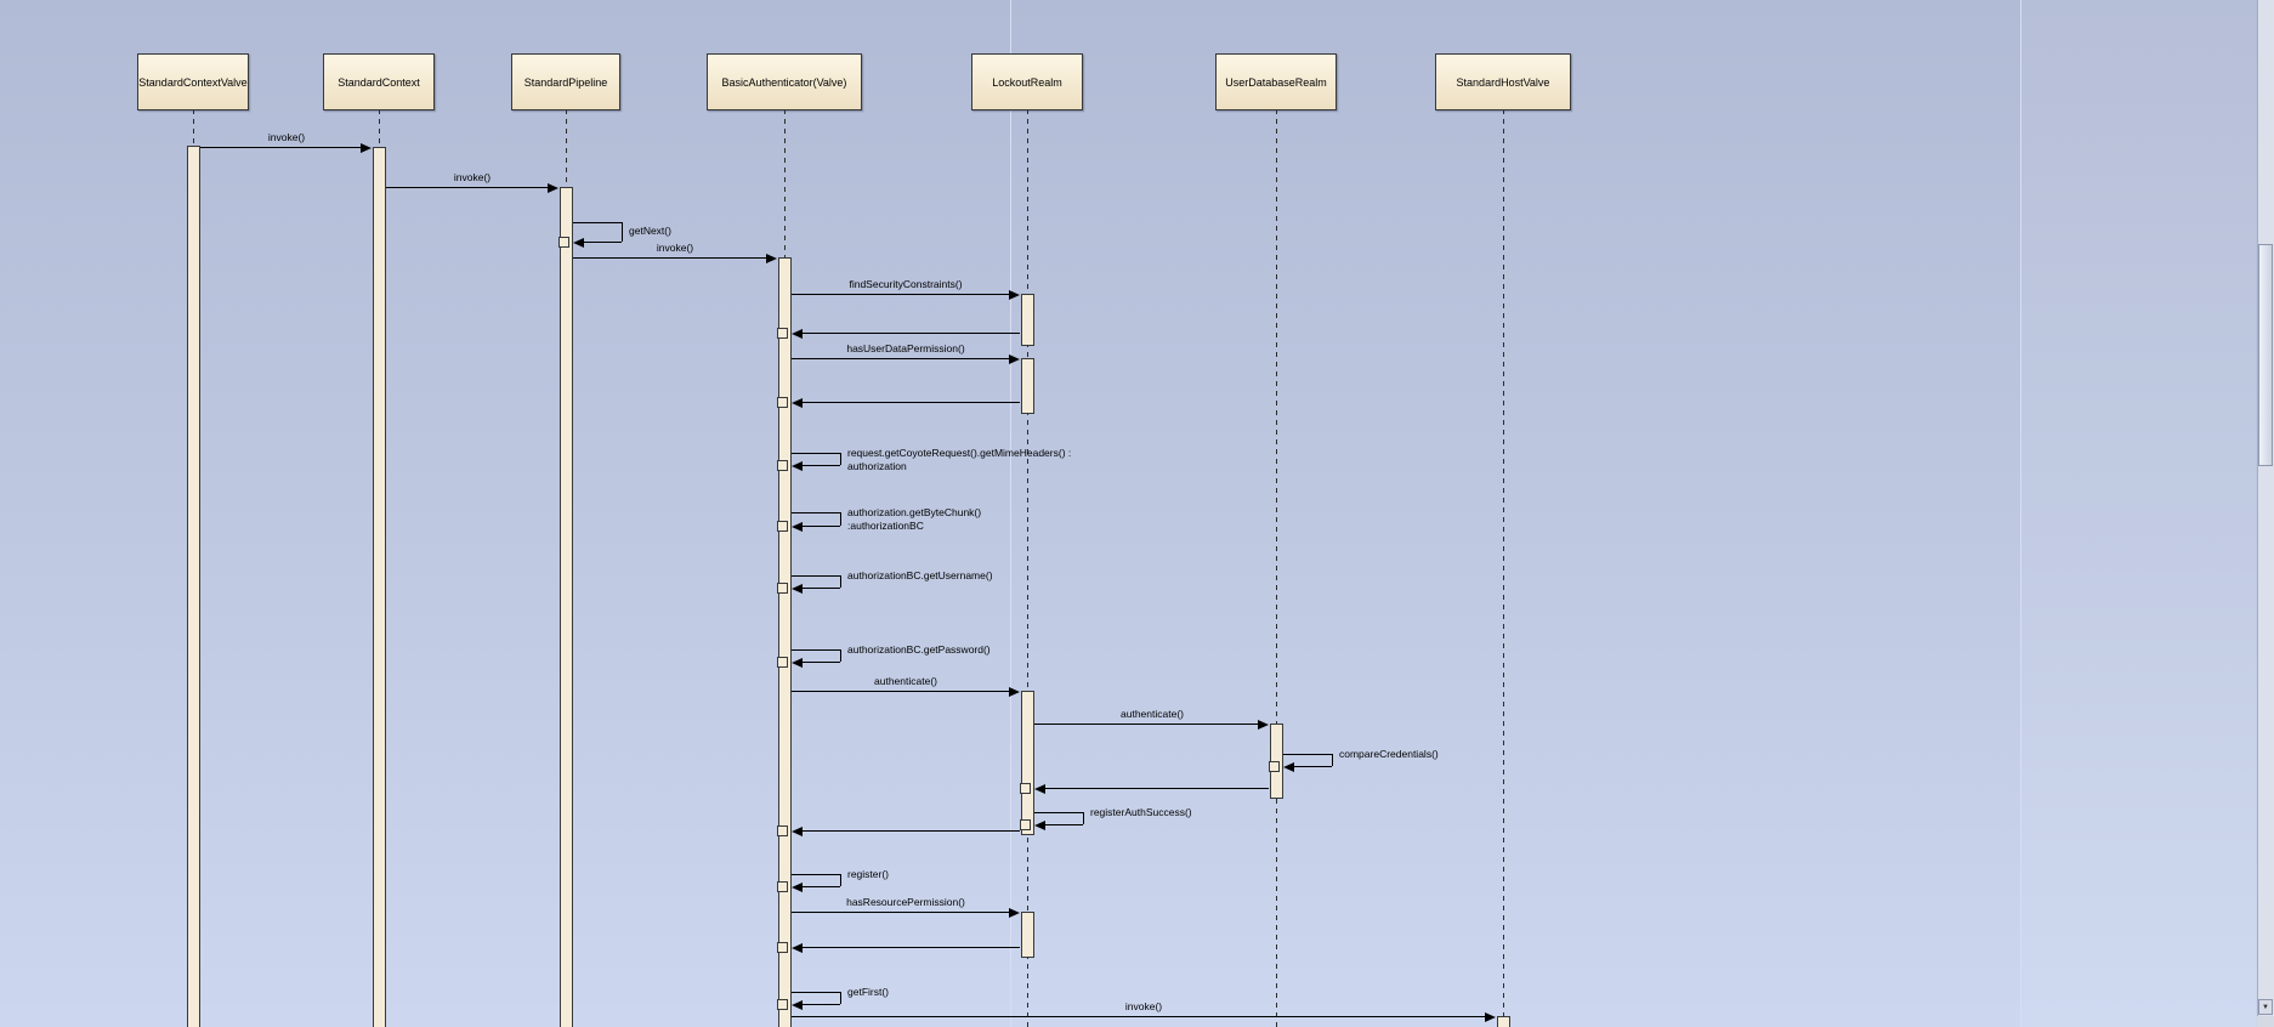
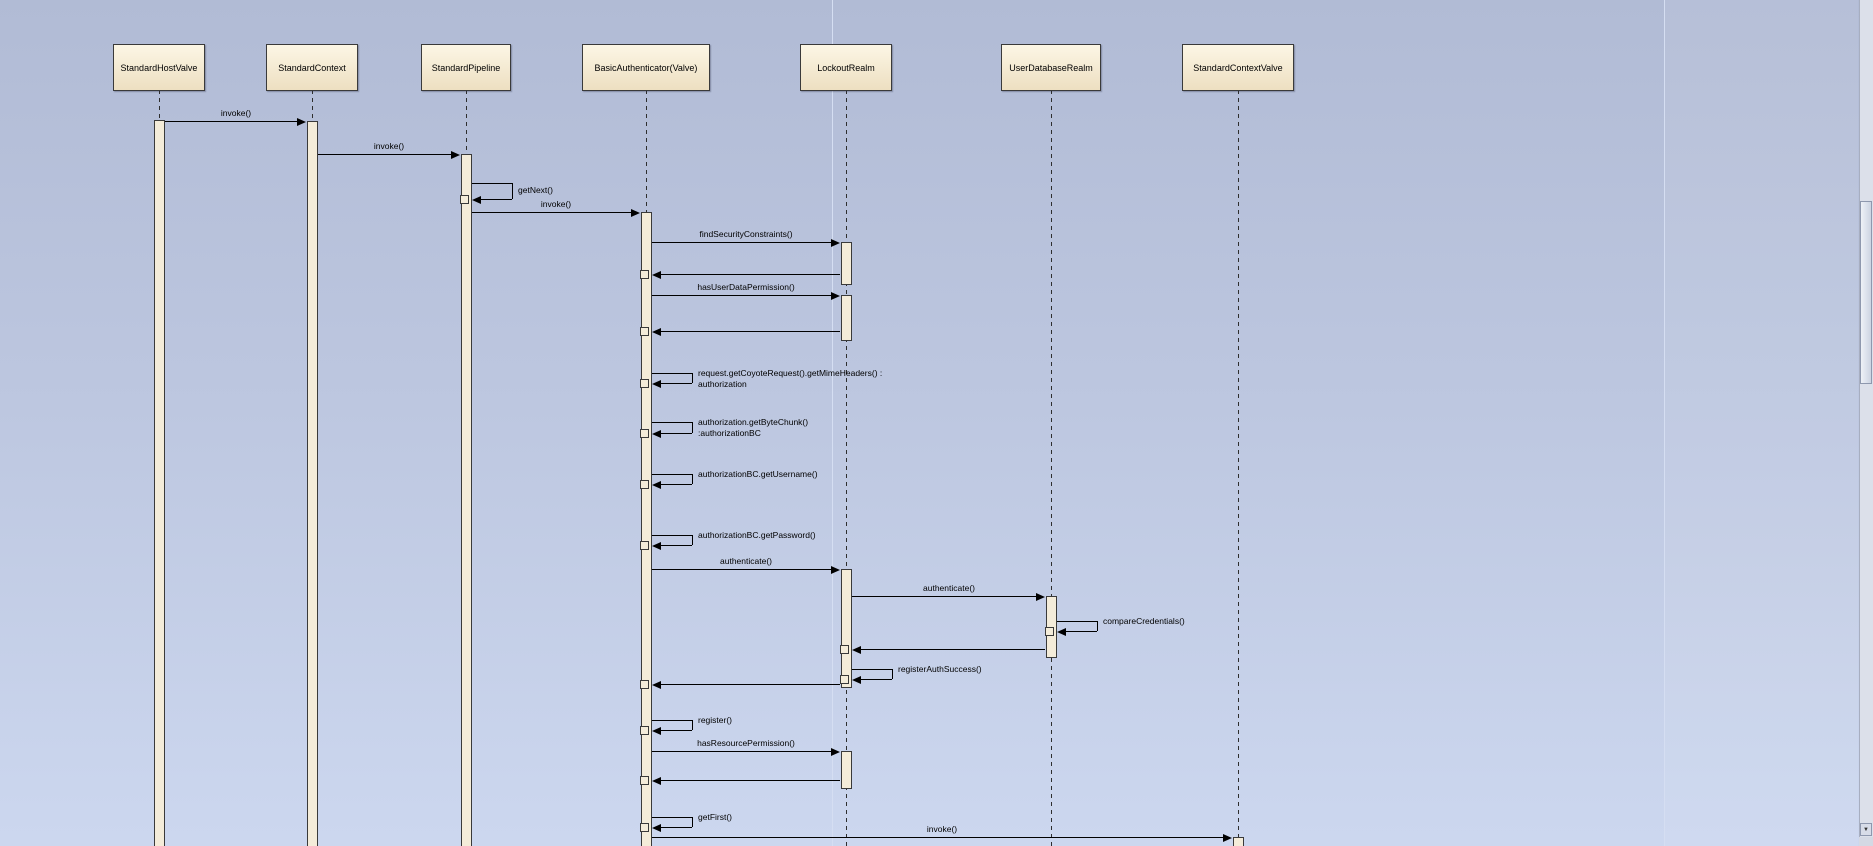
  invoke()
  invoke()
  getNext()
  invoke()
  findSecurityConstraints()
  hasUserDataPermission()
  request.getCoyoteRequest().getMimeHeaders() :
  authorization
  authorization.getByteChunk()
  :authorizationBC
  authorizationBC.getUsername()
  authorizationBC.getPassword()
  authenticate()
  authenticate()
  compareCredentials()
  registerAuthSuccess()
  register()
  hasResourcePermission()
  getFirst()
  invoke()
- StandardContextValve
+ StandardHostValve
  StandardContext
  StandardPipeline
  BasicAuthenticator(Valve)
  LockoutRealm
  UserDatabaseRealm
- StandardHostValve
+ StandardContextValve
